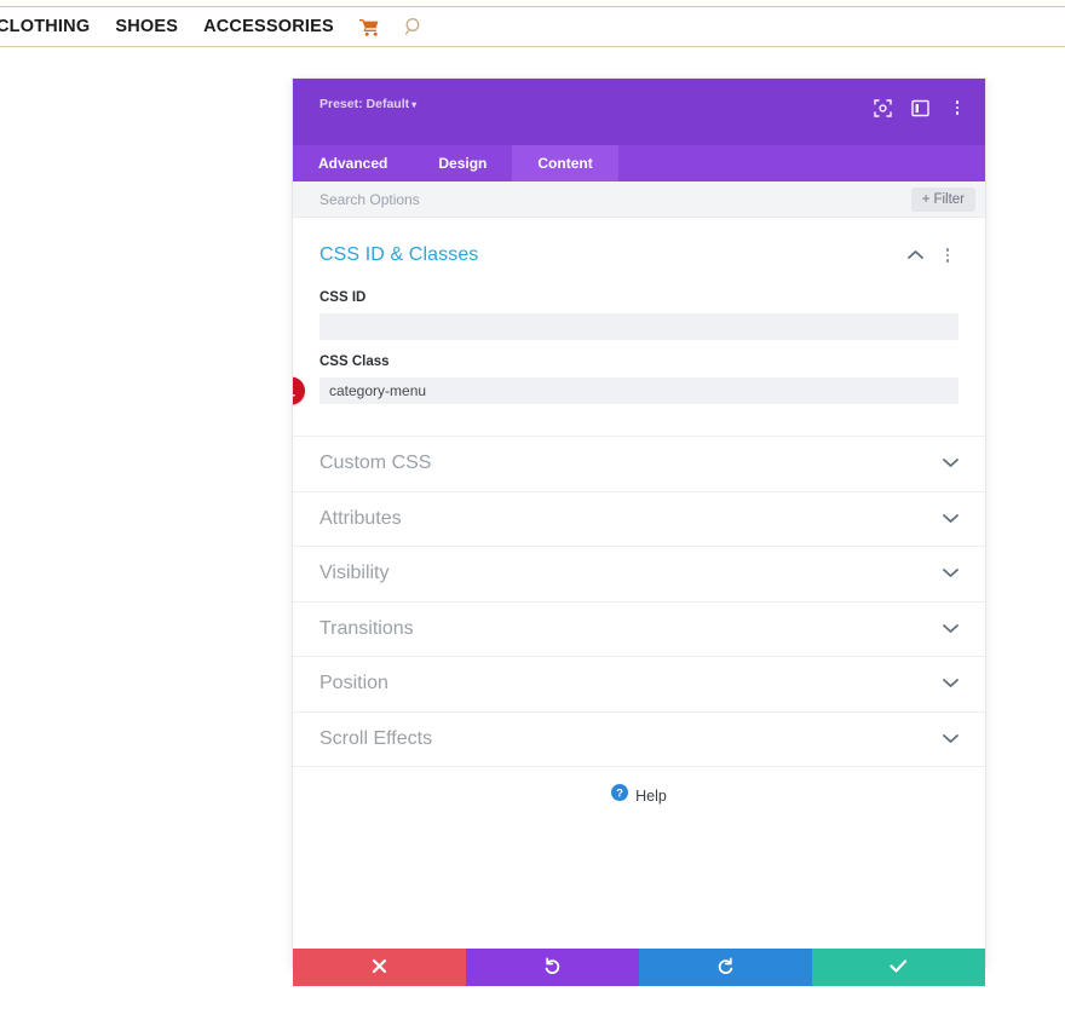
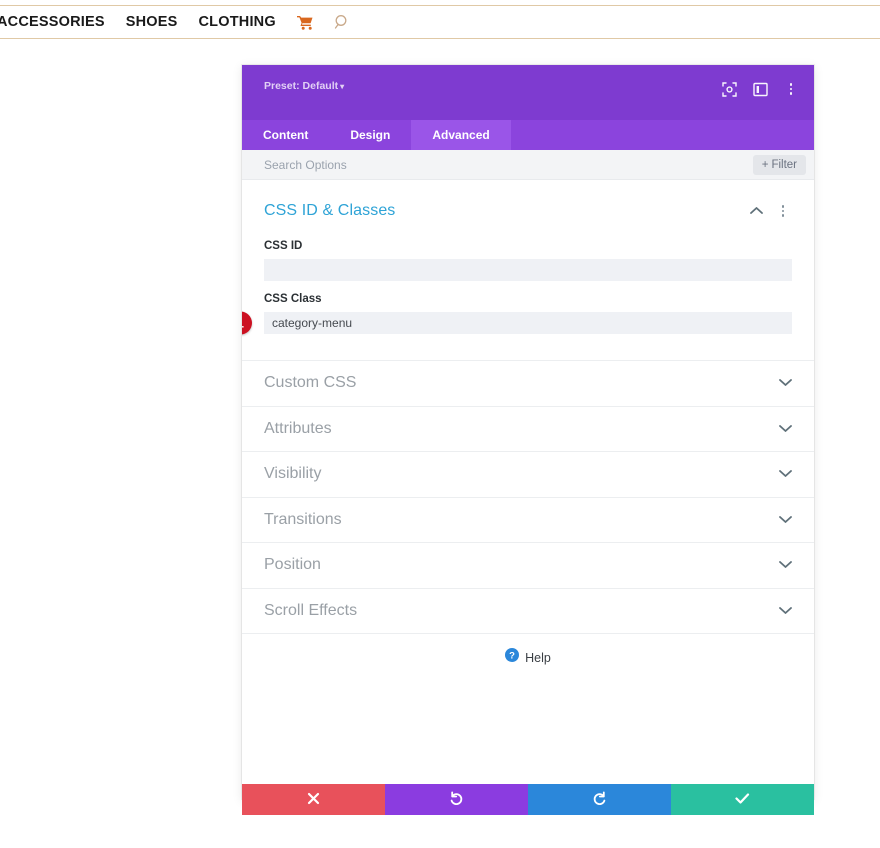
- CLOTHING
+ ACCESSORIES
  SHOES
- ACCESSORIES
+ CLOTHING
  Preset: Default ▾
- Advanced
+ Content
  Design
- Content
+ Advanced
  Search Options
  + Filter
  CSS ID & Classes
  CSS ID
  CSS Class
  category-menu
  Custom CSS
  Attributes
  Visibility
  Transitions
  Position
  Scroll Effects
  ?
  Help
